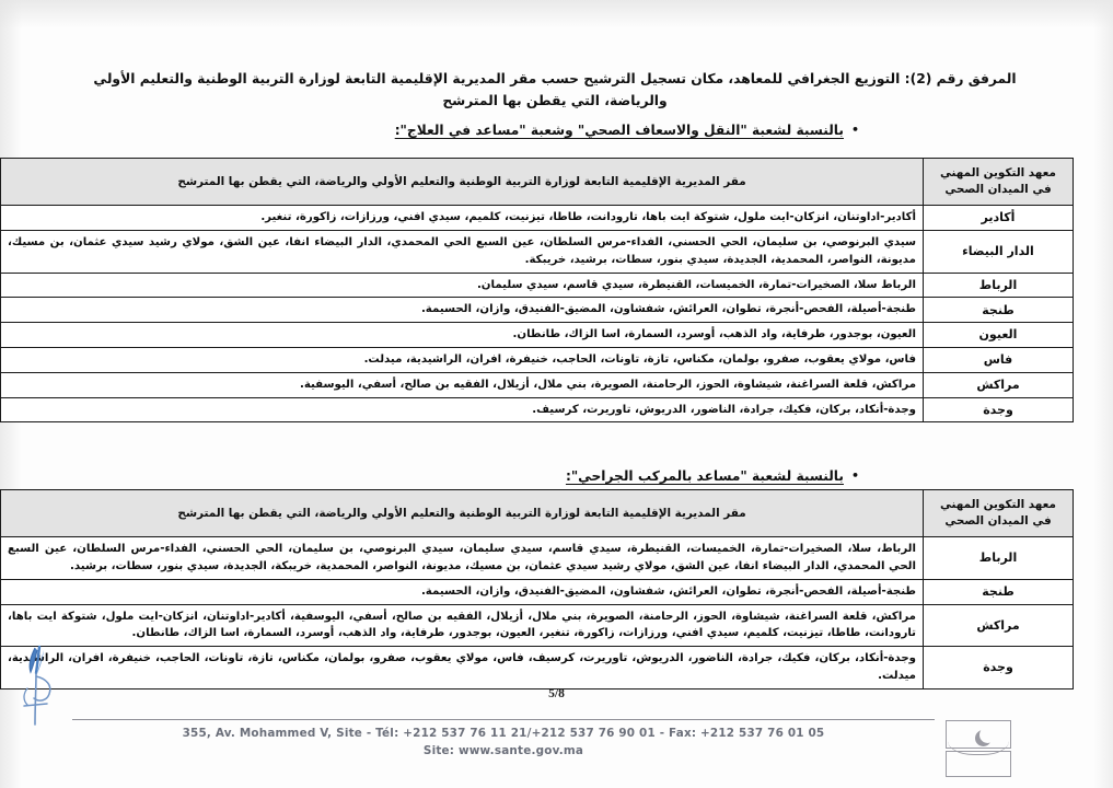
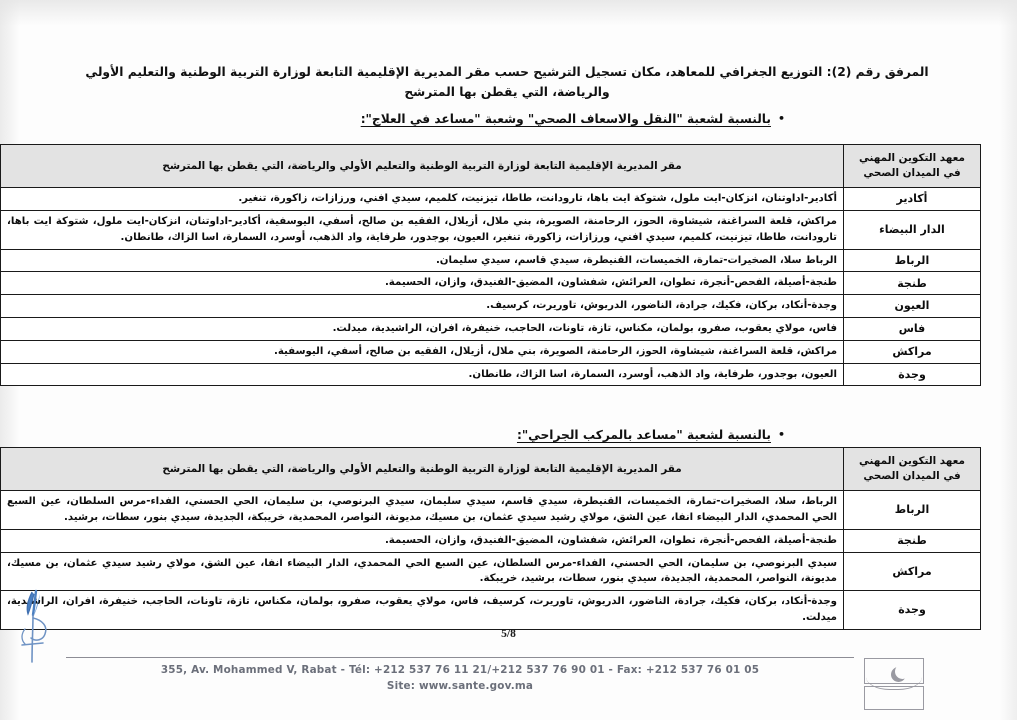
  المرفق رقم (2): التوزيع الجغرافي للمعاهد، مكان تسجيل الترشيح حسب مقر المديرية الإقليمية التابعة لوزارة التربية الوطنية والتعليم الأولي والرياضة، التي يقطن بها المترشح
  •بالنسبة لشعبة "النقل والاسعاف الصحي" وشعبة "مساعد في العلاج":
  معهد التكوين المهني في الميدان الصحي	مقر المديرية الإقليمية التابعة لوزارة التربية الوطنية والتعليم الأولي والرياضة، التي يقطن بها المترشح
  أكادير	أكادير-اداوتنان، انزكان-ايت ملول، شتوكة ايت باها، تارودانت، طاطا، تيزنيت، كلميم، سيدي افني، ورزازات، زاكورة، تنغير.
- الدار البيضاء	سيدي البرنوصي، بن سليمان، الحي الحسني، الفداء-مرس السلطان، عين السبع الحي المحمدي، الدار البيضاء انفا، عين الشق، مولاي رشيد سيدي عثمان، بن مسيك، مديونة، النواصر، المحمدية، الجديدة، سيدي بنور، سطات، برشيد، خريبكة.
+ الدار البيضاء	مراكش، قلعة السراغنة، شيشاوة، الحوز، الرحامنة، الصويرة، بني ملال، أزيلال، الفقيه بن صالح، أسفي، اليوسفية، أكادير-اداوتنان، انزكان-ايت ملول، شتوكة ايت باها، تارودانت، طاطا، تيزنيت، كلميم، سيدي افني، ورزازات، زاكورة، تنغير، العيون، بوجدور، طرفاية، واد الذهب، أوسرد، السمارة، اسا الزاك، طانطان.
  الرباط	الرباط سلا، الصخيرات-تمارة، الخميسات، القنيطرة، سيدي قاسم، سيدي سليمان.
  طنجة	طنجة-أصيلة، الفحص-أنجرة، تطوان، العرائش، شفشاون، المضيق-الفنيدق، وازان، الحسيمة.
- العيون	العيون، بوجدور، طرفاية، واد الذهب، أوسرد، السمارة، اسا الزاك، طانطان.
+ العيون	وجدة-أنكاد، بركان، فكيك، جرادة، الناضور، الدريوش، تاوريرت، كرسيف.
  فاس	فاس، مولاي يعقوب، صفرو، بولمان، مكناس، تازة، تاونات، الحاجب، خنيفرة، افران، الراشيدية، ميدلت.
  مراكش	مراكش، قلعة السراغنة، شيشاوة، الحوز، الرحامنة، الصويرة، بني ملال، أزيلال، الفقيه بن صالح، أسفي، اليوسفية.
- وجدة	وجدة-أنكاد، بركان، فكيك، جرادة، الناضور، الدريوش، تاوريرت، كرسيف.
+ وجدة	العيون، بوجدور، طرفاية، واد الذهب، أوسرد، السمارة، اسا الزاك، طانطان.
  •بالنسبة لشعبة "مساعد بالمركب الجراحي":
  معهد التكوين المهني في الميدان الصحي	مقر المديرية الإقليمية التابعة لوزارة التربية الوطنية والتعليم الأولي والرياضة، التي يقطن بها المترشح
  الرباط	الرباط، سلا، الصخيرات-تمارة، الخميسات، القنيطرة، سيدي قاسم، سيدي سليمان، سيدي البرنوصي، بن سليمان، الحي الحسني، الفداء-مرس السلطان، عين السبع الحي المحمدي، الدار البيضاء انفا، عين الشق، مولاي رشيد سيدي عثمان، بن مسيك، مديونة، النواصر، المحمدية، خريبكة، الجديدة، سيدي بنور، سطات، برشيد.
  طنجة	طنجة-أصيلة، الفحص-أنجرة، تطوان، العرائش، شفشاون، المضيق-الفنيدق، وازان، الحسيمة.
- مراكش	مراكش، قلعة السراغنة، شيشاوة، الحوز، الرحامنة، الصويرة، بني ملال، أزيلال، الفقيه بن صالح، أسفي، اليوسفية، أكادير-اداوتنان، انزكان-ايت ملول، شتوكة ايت باها، تارودانت، طاطا، تيزنيت، كلميم، سيدي افني، ورزازات، زاكورة، تنغير، العيون، بوجدور، طرفاية، واد الذهب، أوسرد، السمارة، اسا الزاك، طانطان.
+ مراكش	سيدي البرنوصي، بن سليمان، الحي الحسني، الفداء-مرس السلطان، عين السبع الحي المحمدي، الدار البيضاء انفا، عين الشق، مولاي رشيد سيدي عثمان، بن مسيك، مديونة، النواصر، المحمدية، الجديدة، سيدي بنور، سطات، برشيد، خريبكة.
  وجدة	وجدة-أنكاد، بركان، فكيك، جرادة، الناضور، الدريوش، تاوريرت، كرسيف، فاس، مولاي يعقوب، صفرو، بولمان، مكناس، تازة، تاونات، الحاجب، خنيفرة، افران، الرادية، ميدلت.
  5/8
- 355, Av. Mohammed V, Site - Tél: +212 537 76 11 21/+212 537 76 90 01 - Fax: +212 537 76 01 05
+ 355, Av. Mohammed V, Rabat - Tél: +212 537 76 11 21/+212 537 76 90 01 - Fax: +212 537 76 01 05
  Site: www.sante.gov.ma
